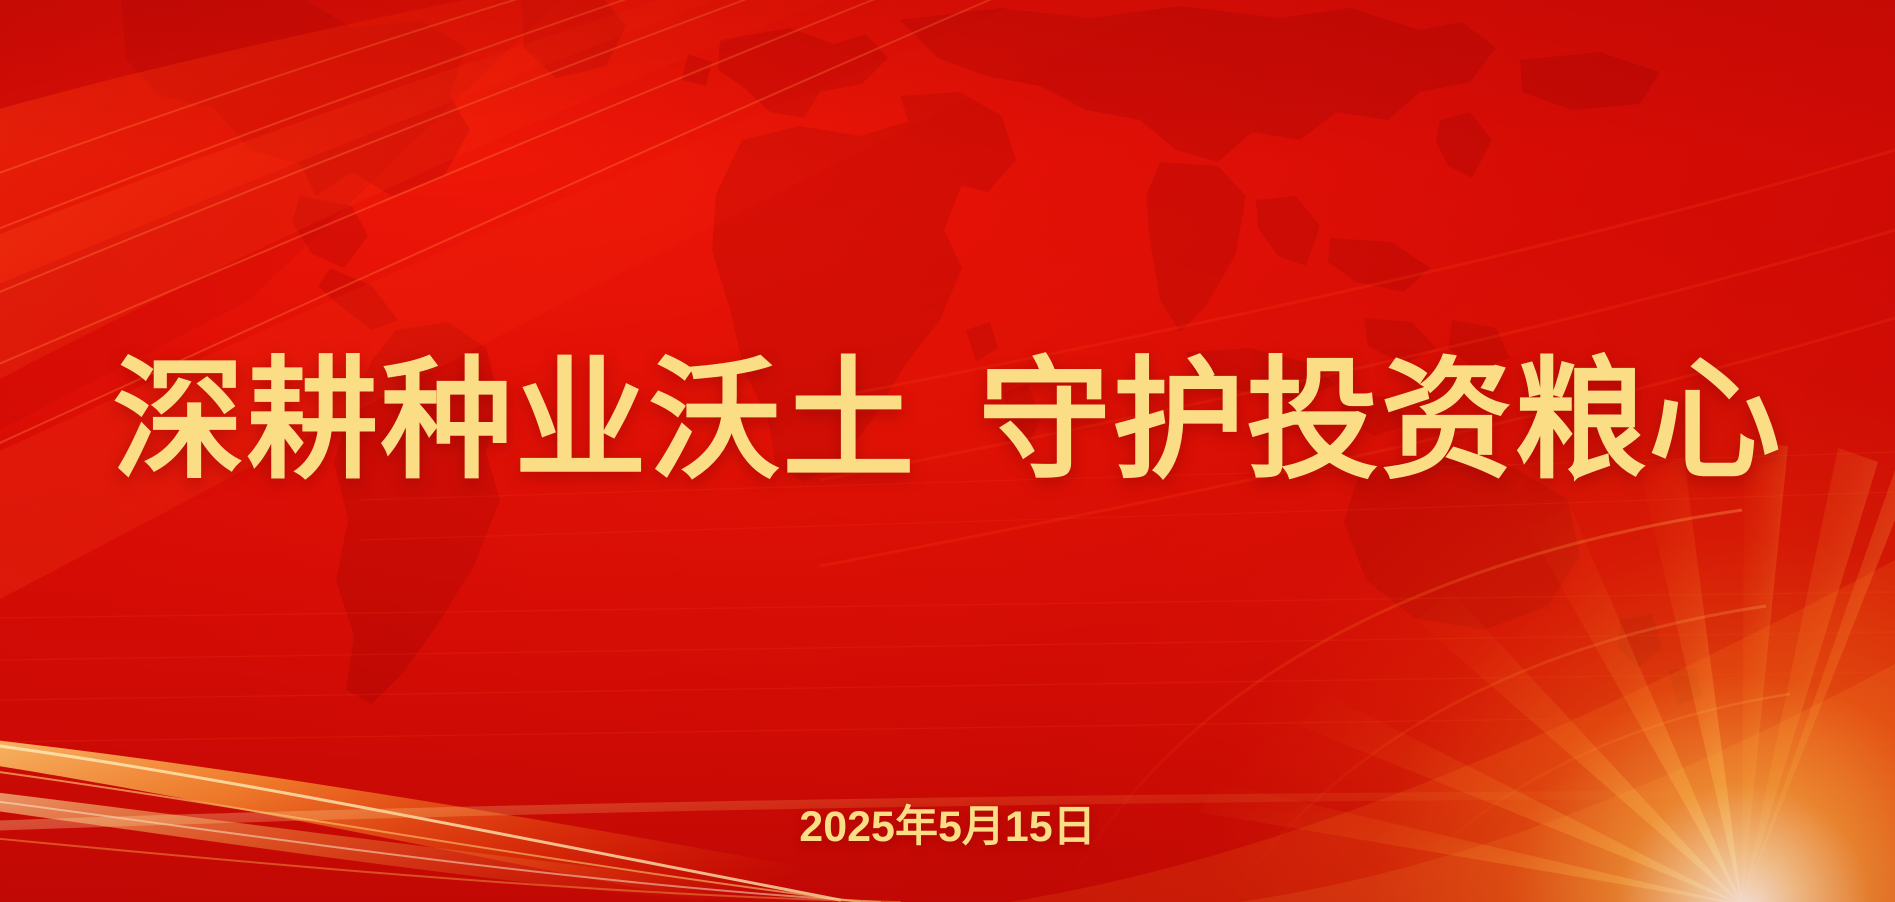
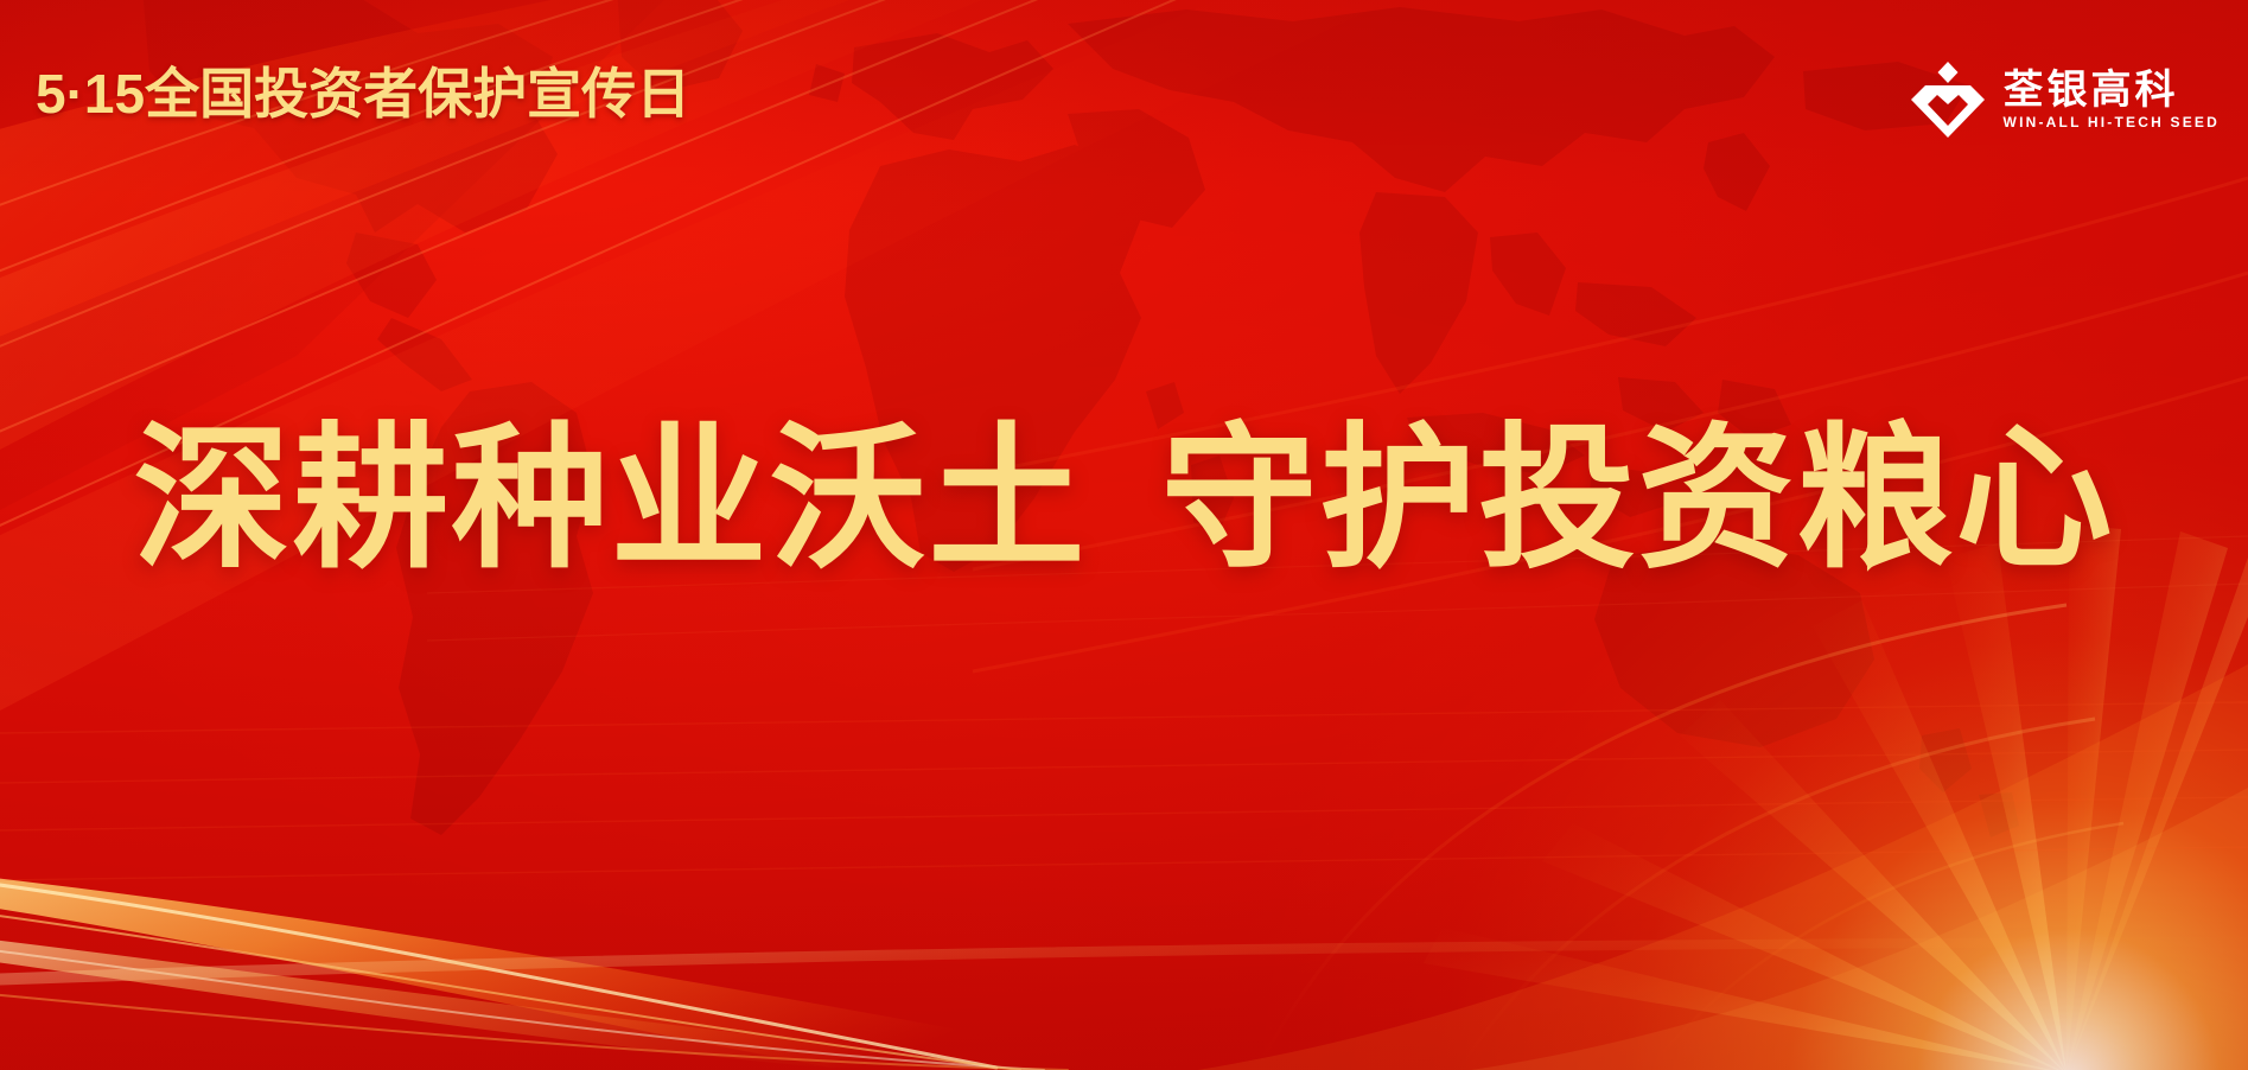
+ 5·15全国投资者保护宣传日
+ 荃银高科
+ WIN-ALL HI-TECH SEED
  深耕种业沃土 守护投资粮心
- 2025年5月15日
